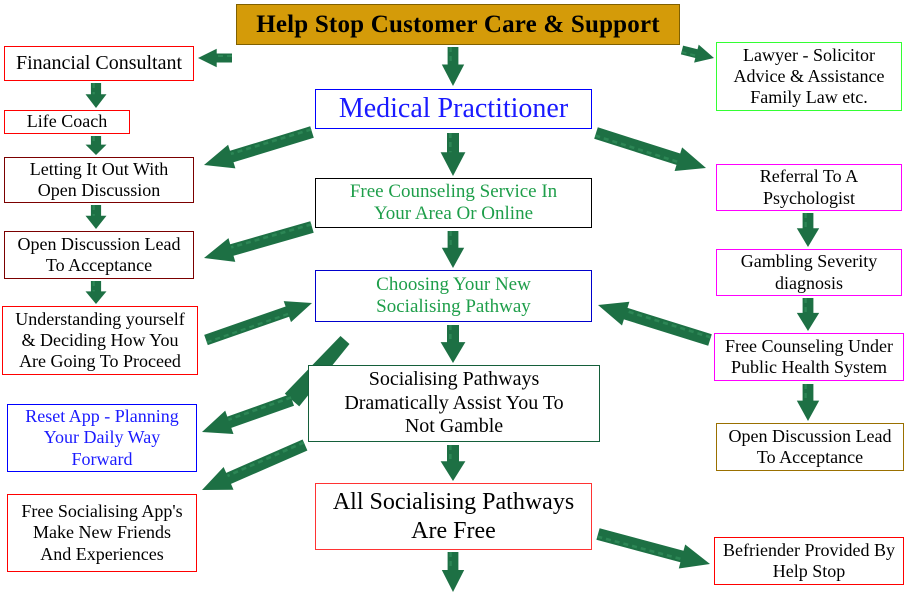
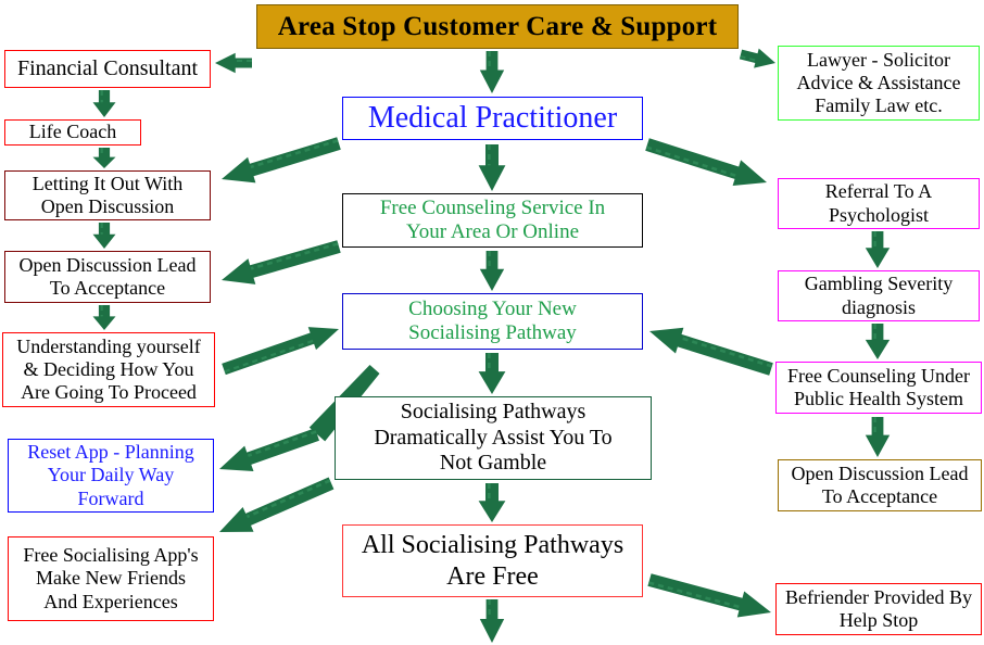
- Help Stop Customer Care & Support
+ Area Stop Customer Care & Support
  Financial Consultant
  Life Coach
  Letting It Out With
  Open Discussion
  Open Discussion Lead
  To Acceptance
  Understanding yourself
  & Deciding How You
  Are Going To Proceed
  Reset App - Planning
  Your Daily Way
  Forward
  Free Socialising App's
  Make New Friends
  And Experiences
  Medical Practitioner
  Free Counseling Service In
  Your Area Or Online
  Choosing Your New
  Socialising Pathway
  Socialising Pathways
  Dramatically Assist You To
  Not Gamble
  All Socialising Pathways
  Are Free
  Lawyer - Solicitor
  Advice & Assistance
  Family Law etc.
  Referral To A
  Psychologist
  Gambling Severity
  diagnosis
  Free Counseling Under
  Public Health System
  Open Discussion Lead
  To Acceptance
  Befriender Provided By
  Help Stop
